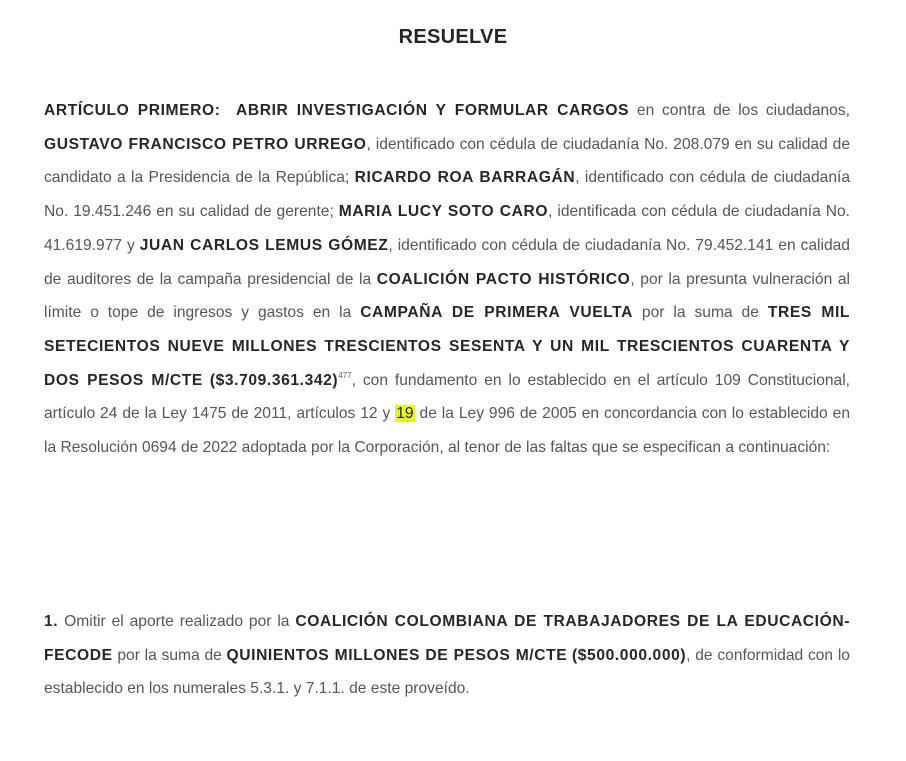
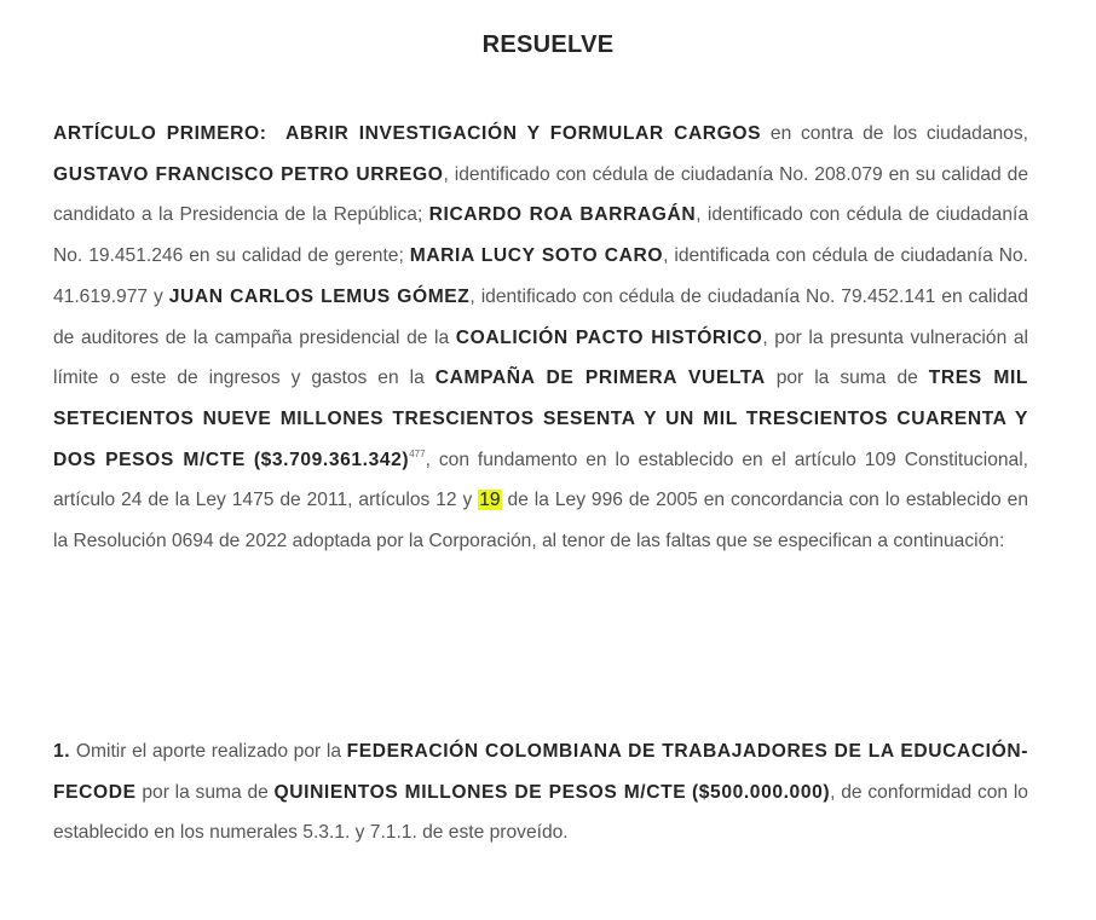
  RESUELVE
- ARTÍCULO PRIMERO: ABRIR INVESTIGACIÓN Y FORMULAR CARGOS en contra de los ciudadanos, GUSTAVO FRANCISCO PETRO URREGO, identificado con cédula de ciudadanía No. 208.079 en su calidad de candidato a la Presidencia de la República; RICARDO ROA BARRAGÁN, identificado con cédula de ciudadanía No. 19.451.246 en su calidad de gerente; MARIA LUCY SOTO CARO, identificada con cédula de ciudadanía No. 41.619.977 y JUAN CARLOS LEMUS GÓMEZ, identificado con cédula de ciudadanía No. 79.452.141 en calidad de auditores de la campaña presidencial de la COALICIÓN PACTO HISTÓRICO, por la presunta vulneración al límite o tope de ingresos y gastos en la CAMPAÑA DE PRIMERA VUELTA por la suma de TRES MIL SETECIENTOS NUEVE MILLONES TRESCIENTOS SESENTA Y UN MIL TRESCIENTOS CUARENTA Y DOS PESOS M/CTE ($3.709.361.342)477, con fundamento en lo establecido en el artículo 109 Constitucional, artículo 24 de la Ley 1475 de 2011, artículos 12 y 19 de la Ley 996 de 2005 en concordancia con lo establecido en la Resolución 0694 de 2022 adoptada por la Corporación, al tenor de las faltas que se especifican a continuación:
+ ARTÍCULO PRIMERO: ABRIR INVESTIGACIÓN Y FORMULAR CARGOS en contra de los ciudadanos, GUSTAVO FRANCISCO PETRO URREGO, identificado con cédula de ciudadanía No. 208.079 en su calidad de candidato a la Presidencia de la República; RICARDO ROA BARRAGÁN, identificado con cédula de ciudadanía No. 19.451.246 en su calidad de gerente; MARIA LUCY SOTO CARO, identificada con cédula de ciudadanía No. 41.619.977 y JUAN CARLOS LEMUS GÓMEZ, identificado con cédula de ciudadanía No. 79.452.141 en calidad de auditores de la campaña presidencial de la COALICIÓN PACTO HISTÓRICO, por la presunta vulneración al límite o este de ingresos y gastos en la CAMPAÑA DE PRIMERA VUELTA por la suma de TRES MIL SETECIENTOS NUEVE MILLONES TRESCIENTOS SESENTA Y UN MIL TRESCIENTOS CUARENTA Y DOS PESOS M/CTE ($3.709.361.342)477, con fundamento en lo establecido en el artículo 109 Constitucional, artículo 24 de la Ley 1475 de 2011, artículos 12 y 19 de la Ley 996 de 2005 en concordancia con lo establecido en la Resolución 0694 de 2022 adoptada por la Corporación, al tenor de las faltas que se especifican a continuación:
- 1. Omitir el aporte realizado por la COALICIÓN COLOMBIANA DE TRABAJADORES DE LA EDUCACIÓN-FECODE por la suma de QUINIENTOS MILLONES DE PESOS M/CTE ($500.000.000), de conformidad con lo establecido en los numerales 5.3.1. y 7.1.1. de este proveído.
+ 1. Omitir el aporte realizado por la FEDERACIÓN COLOMBIANA DE TRABAJADORES DE LA EDUCACIÓN-FECODE por la suma de QUINIENTOS MILLONES DE PESOS M/CTE ($500.000.000), de conformidad con lo establecido en los numerales 5.3.1. y 7.1.1. de este proveído.
